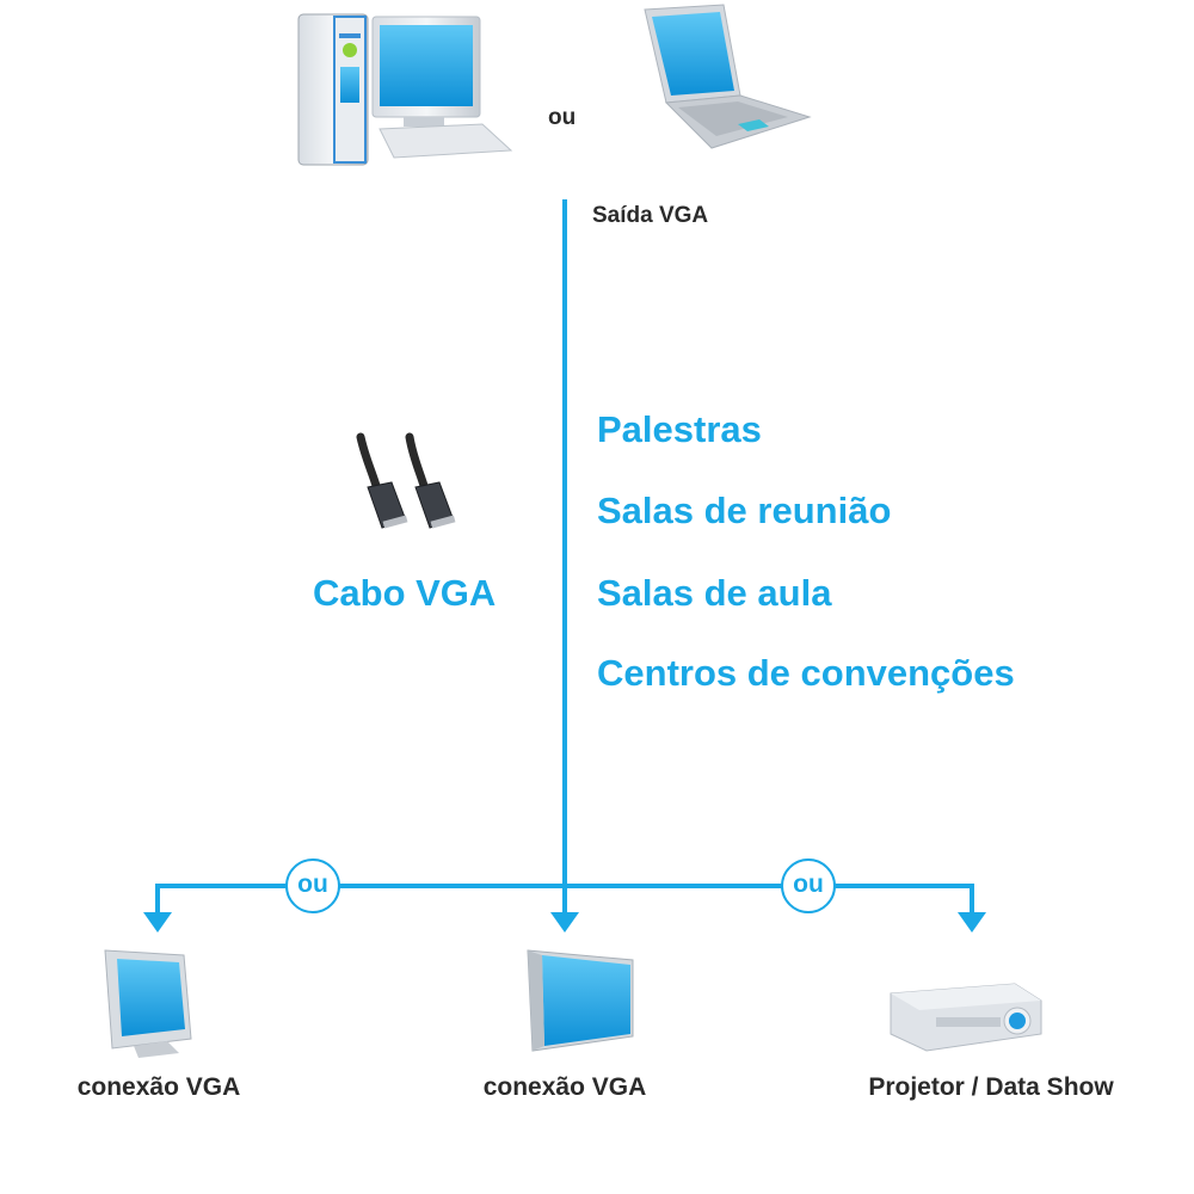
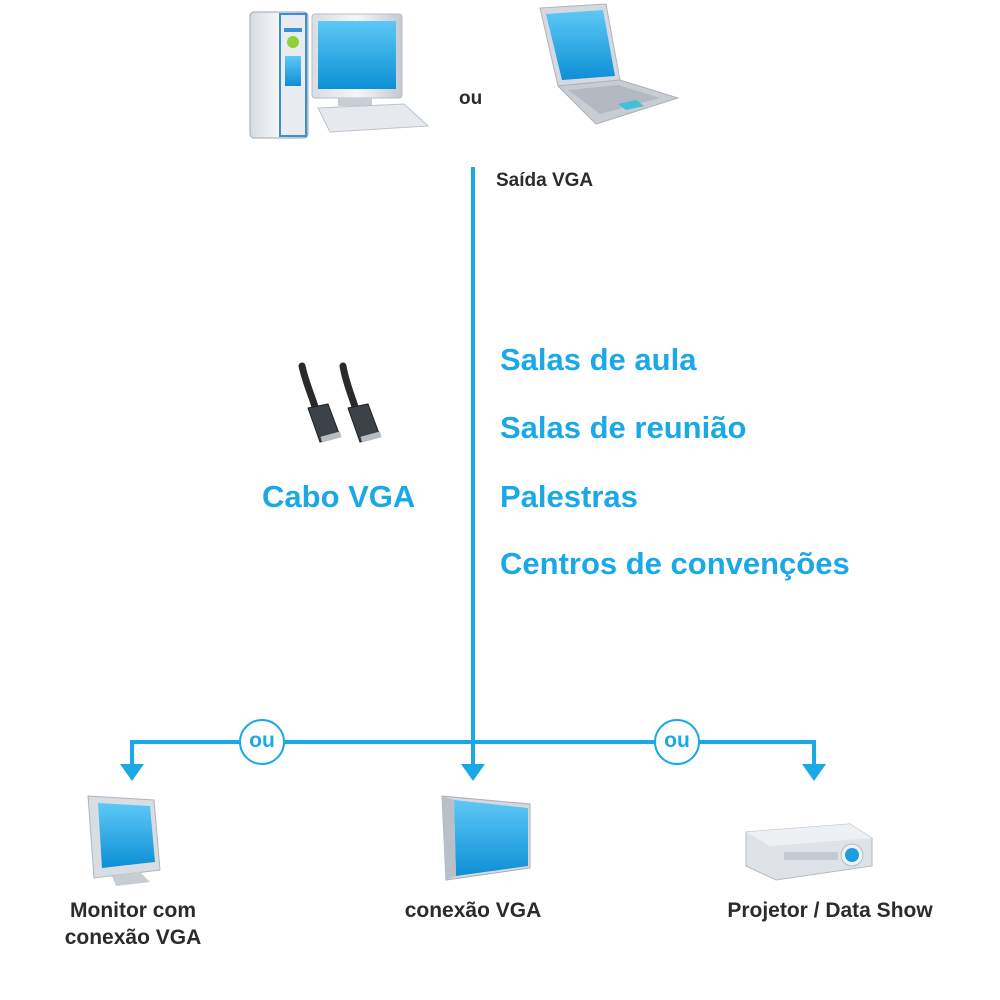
  ou
  ou
  ou
  Saída VGA
  Cabo VGA
- Palestras
+ Salas de aula
  Salas de reunião
- Salas de aula
+ Palestras
  Centros de convenções
+ Monitor com
  conexão VGA
  conexão VGA
  Projetor / Data Show
